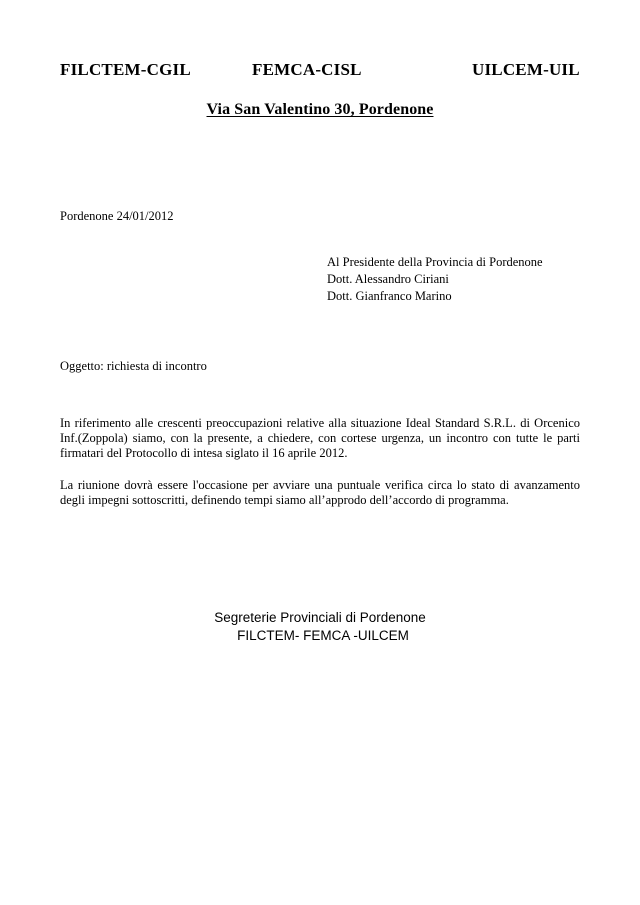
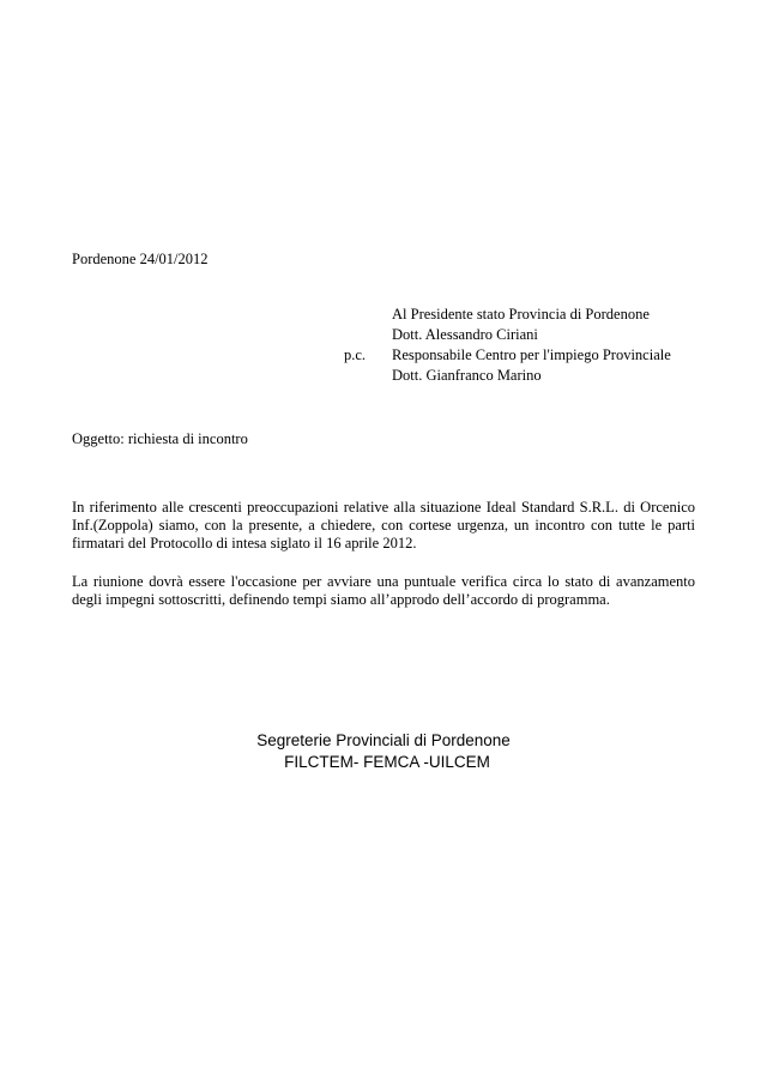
- FILCTEM-CGIL
- FEMCA-CISL
- UILCEM-UIL
- Via San Valentino 30, Pordenone
  Pordenone 24/01/2012
- Al Presidente della Provincia di Pordenone
+ Al Presidente stato Provincia di Pordenone
  Dott. Alessandro Ciriani
+ p.c.
+ Responsabile Centro per l'impiego Provinciale
  Dott. Gianfranco Marino
  Oggetto: richiesta di incontro
  In riferimento alle crescenti preoccupazioni relative alla situazione Ideal Standard S.R.L. di Orcenico Inf.(Zoppola) siamo, con la presente, a chiedere, con cortese urgenza, un incontro con tutte le parti firmatari del Protocollo di intesa siglato il 16 aprile 2012.
  La riunione dovrà essere l'occasione per avviare una puntuale verifica circa lo stato di avanzamento degli impegni sottoscritti, definendo tempi siamo all’approdo dell’accordo di programma.
  Segreterie Provinciali di Pordenone
  FILCTEM- FEMCA -UILCEM
